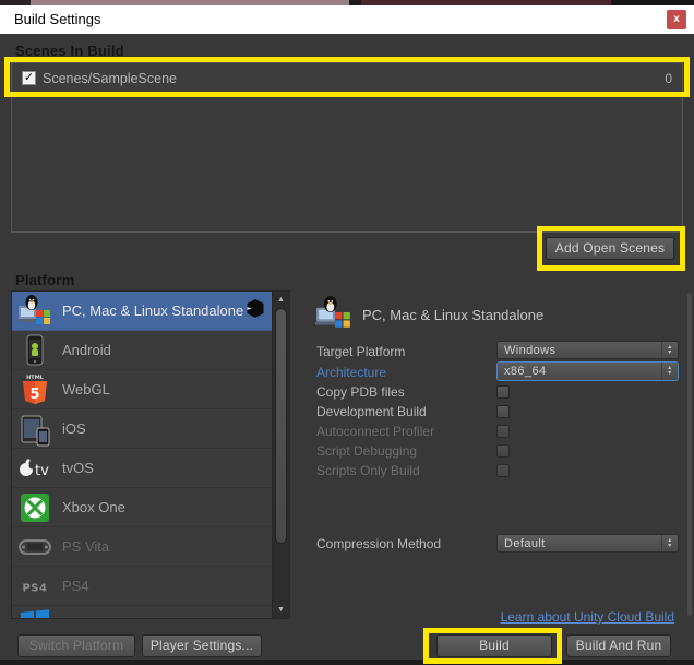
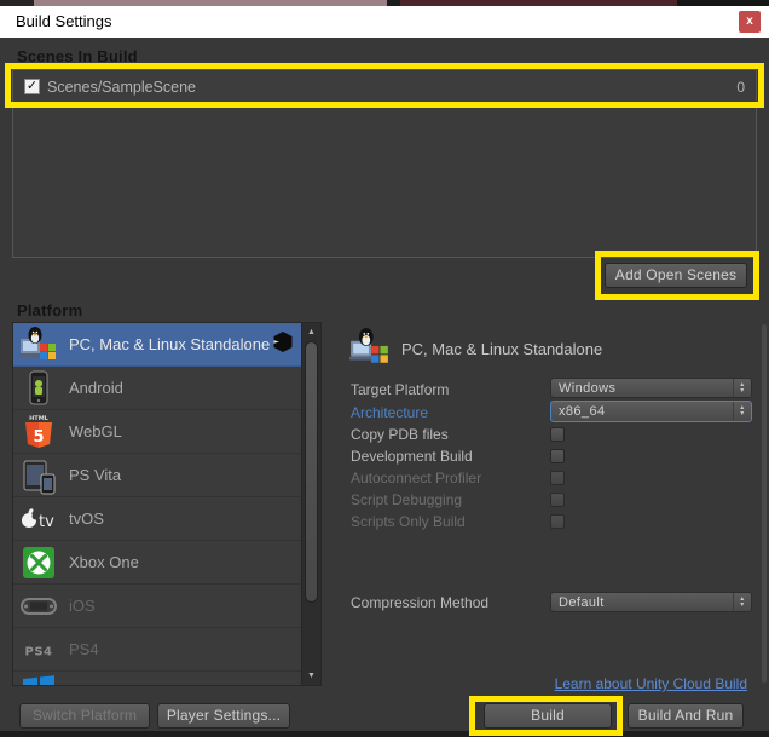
  Build Settings
  x
  Scenes In Build
  ✓
  Scenes/SampleScene
  0
  Add Open Scenes
  Platform
  PC, Mac & Linux Standalone
  Android
  5
  WebGL
- iOS
+ PS Vita
  tv
  tvOS
  Xbox One
- PS Vita
+ iOS
  PS4
  PS4
  PC, Mac & Linux Standalone
  Target Platform
  Windows
  Architecture
  x86_64
  Copy PDB files
  Development Build
  Autoconnect Profiler
  Script Debugging
  Scripts Only Build
  Compression Method
  Default
  Learn about Unity Cloud Build
  Switch Platform
  Player Settings...
  Build
  Build And Run
